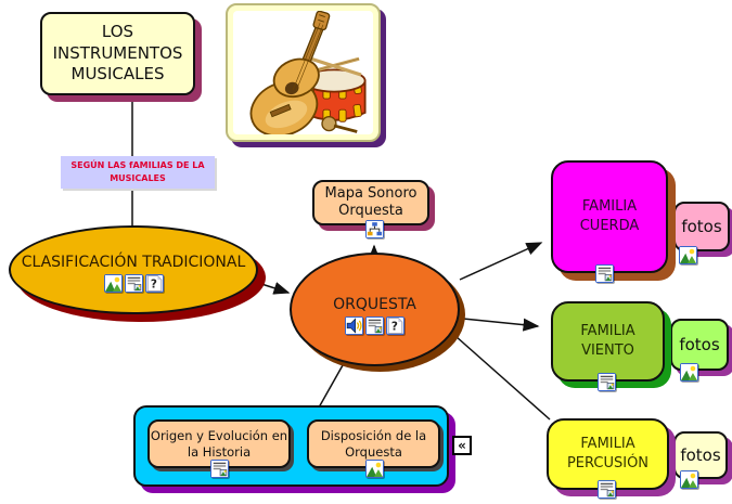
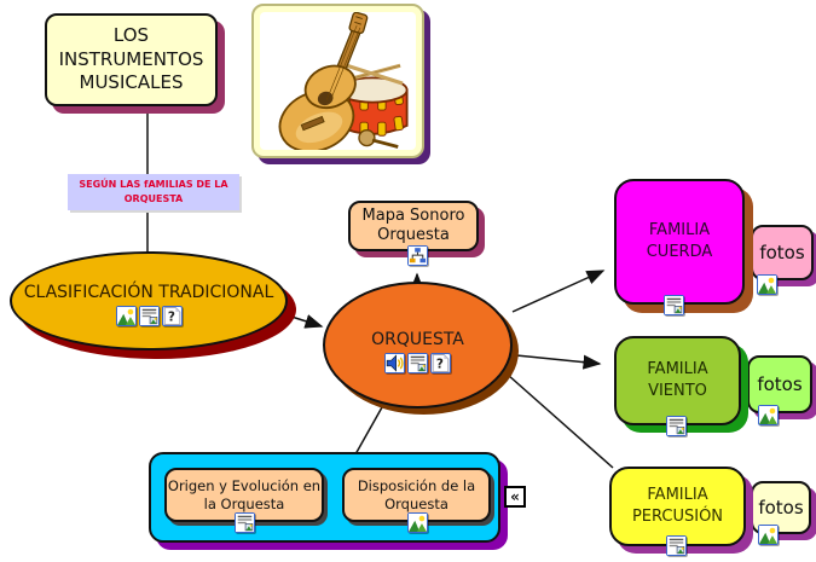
  LOS INSTRUMENTOS MUSICALES
- SEGÚN LAS fAMILIAS DE LA MUSICALES
+ SEGÚN LAS fAMILIAS DE LA ORQUESTA
  CLASIFICACIÓN TRADICIONAL
  ?
  ORQUESTA
  ?
  Mapa Sonoro Orquesta
  FAMILIA CUERDA
  fotos
  FAMILIA VIENTO
  fotos
  FAMILIA PERCUSIÓN
  fotos
- Origen y Evolución en la Historia
+ Origen y Evolución en la Orquesta
  Disposición de la Orquesta
  «
